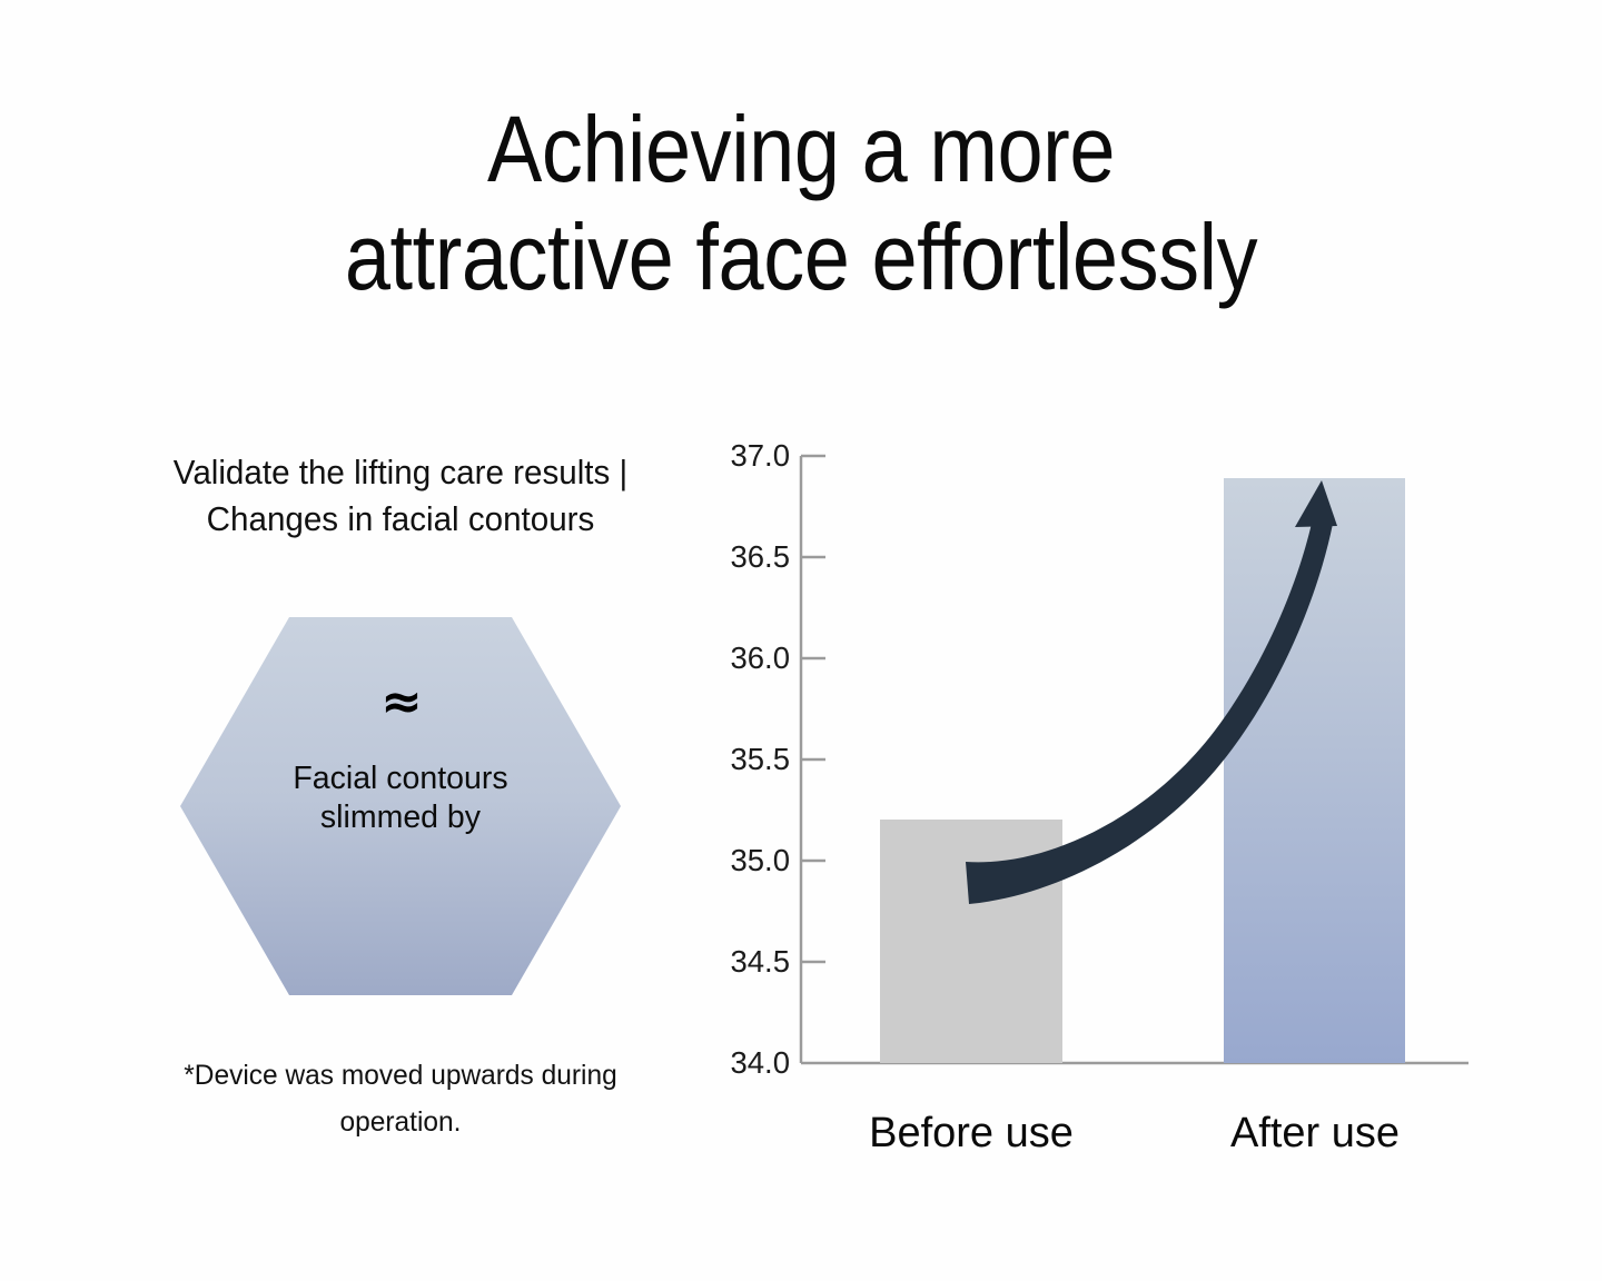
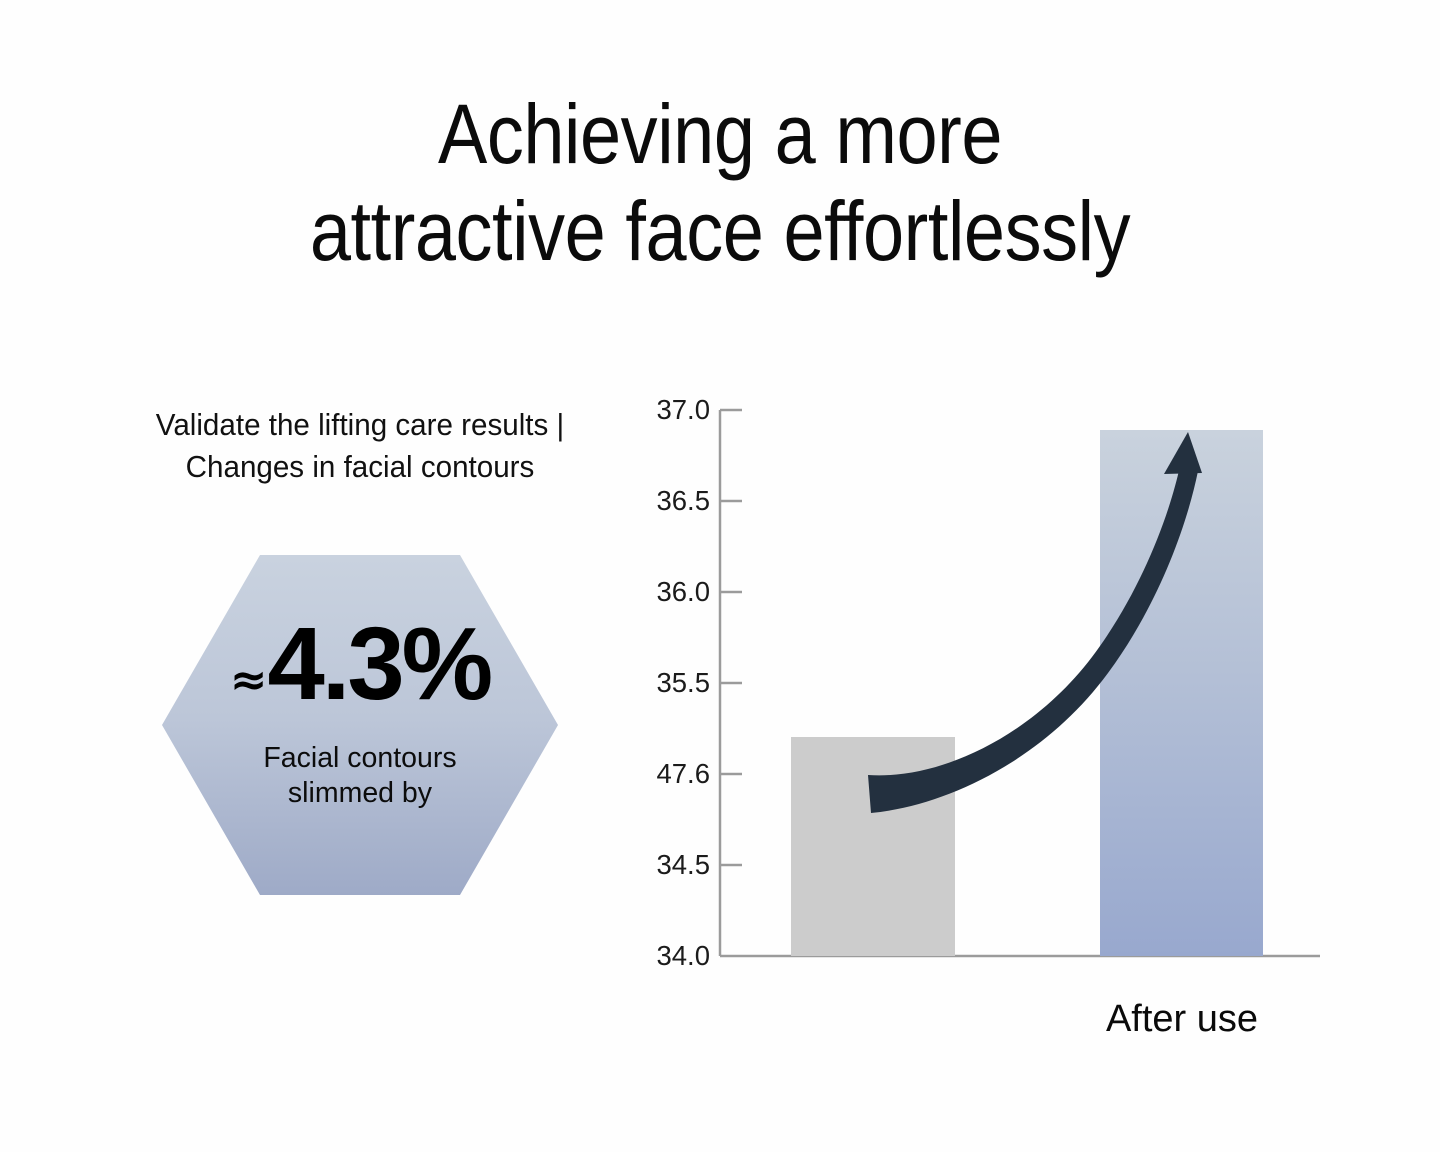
  Achieving a more
  attractive face effortlessly
  Validate the lifting care results |
  Changes in facial contours
  ≈
+ 4.3%
  Facial contours
  slimmed by
- *Device was moved upwards during
- operation.
  37.0
  36.5
  36.0
  35.5
- 35.0
+ 47.6
  34.5
  34.0
- Before use
  After use
